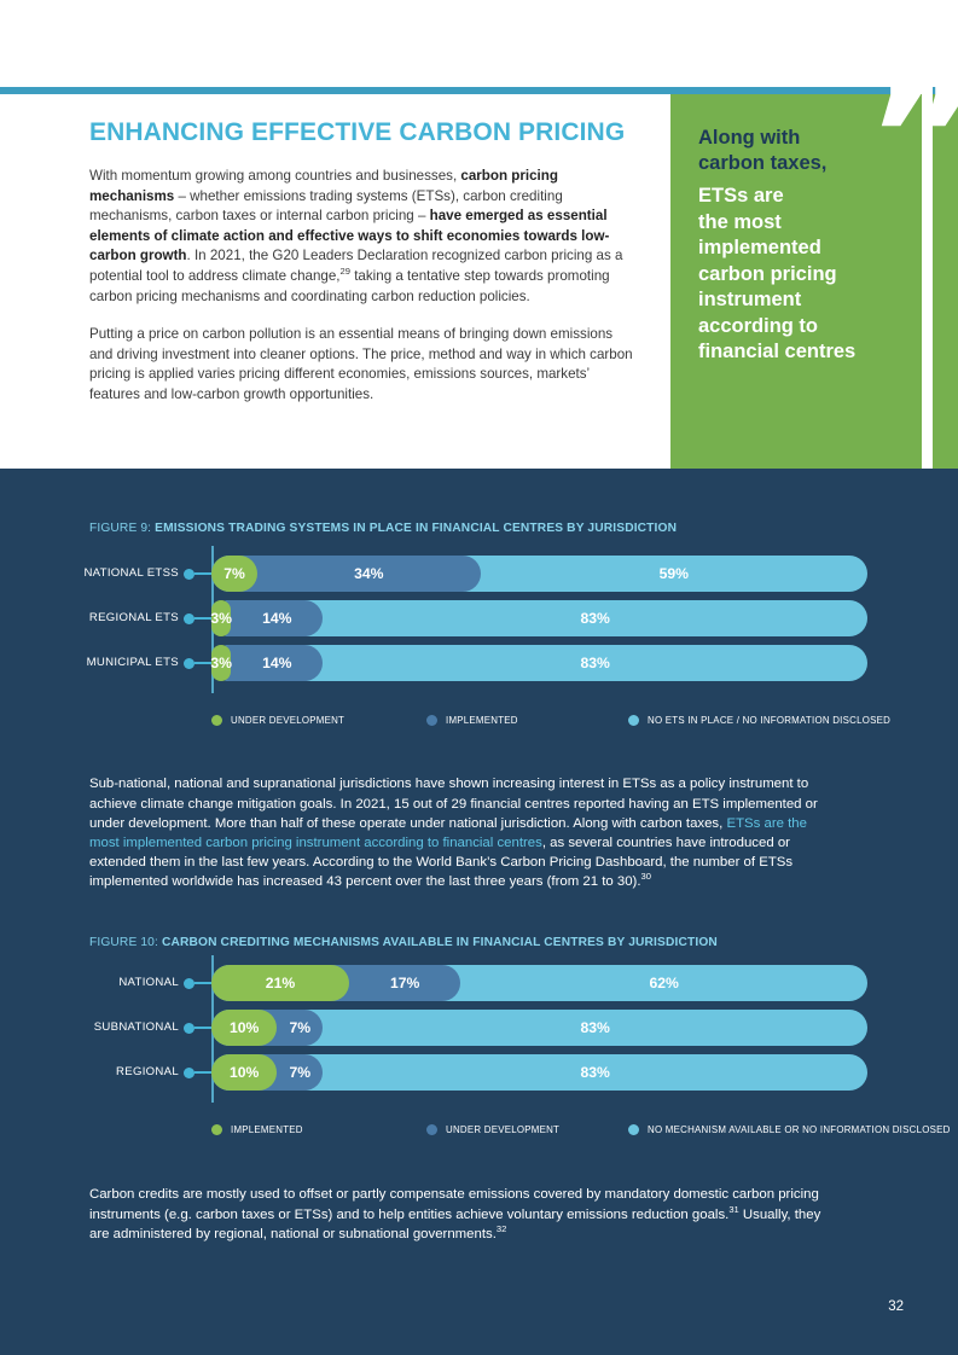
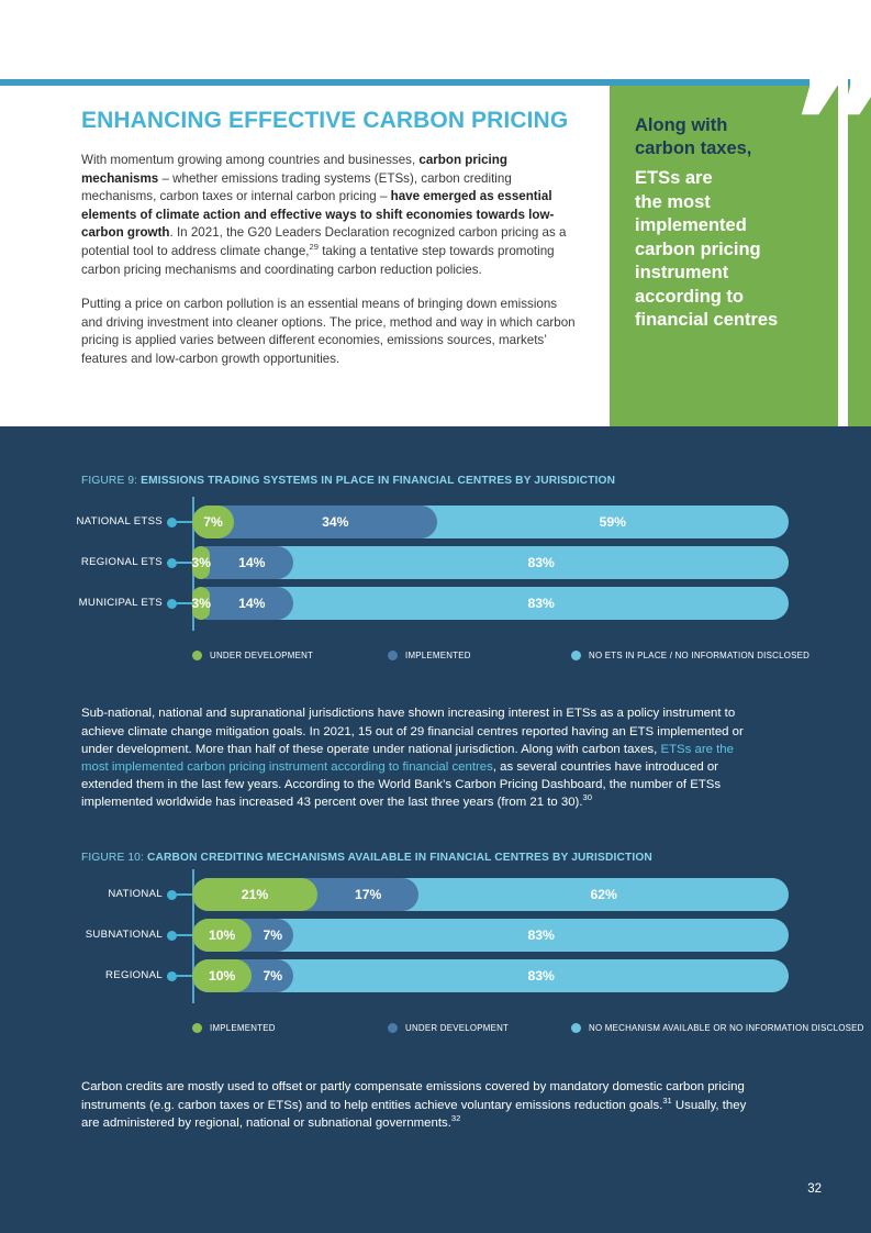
  ”
  Along with
  carbon taxes,
  ETSs are
  the most
  implemented
  carbon pricing
  instrument
  according to
  financial centres
  ENHANCING EFFECTIVE CARBON PRICING
  With momentum growing among countries and businesses, carbon pricing mechanisms – whether emissions trading systems (ETSs), carbon crediting mechanisms, carbon taxes or internal carbon pricing – have emerged as essential elements of climate action and effective ways to shift economies towards low-carbon growth. In 2021, the G20 Leaders Declaration recognized carbon pricing as a potential tool to address climate change,29 taking a tentative step towards promoting carbon pricing mechanisms and coordinating carbon reduction policies.
- Putting a price on carbon pollution is an essential means of bringing down emissions and driving investment into cleaner options. The price, method and way in which carbon pricing is applied varies pricing different economies, emissions sources, markets’ features and low-carbon growth opportunities.
+ Putting a price on carbon pollution is an essential means of bringing down emissions and driving investment into cleaner options. The price, method and way in which carbon pricing is applied varies between different economies, emissions sources, markets’ features and low-carbon growth opportunities.
  FIGURE 9: EMISSIONS TRADING SYSTEMS IN PLACE IN FINANCIAL CENTRES BY JURISDICTION
  NATIONAL ETSS
  59%
  34%
  7%
  REGIONAL ETS
  83%
  14%
  3%
  MUNICIPAL ETS
  83%
  14%
  3%
  UNDER DEVELOPMENT
  IMPLEMENTED
  NO ETS IN PLACE / NO INFORMATION DISCLOSED
  Sub-national, national and supranational jurisdictions have shown increasing interest in ETSs as a policy instrument to achieve climate change mitigation goals. In 2021, 15 out of 29 financial centres reported having an ETS implemented or under development. More than half of these operate under national jurisdiction. Along with carbon taxes, ETSs are the most implemented carbon pricing instrument according to financial centres, as several countries have introduced or extended them in the last few years. According to the World Bank’s Carbon Pricing Dashboard, the number of ETSs implemented worldwide has increased 43 percent over the last three years (from 21 to 30).30
  FIGURE 10: CARBON CREDITING MECHANISMS AVAILABLE IN FINANCIAL CENTRES BY JURISDICTION
  NATIONAL
  62%
  17%
  21%
  SUBNATIONAL
  83%
  7%
  10%
  REGIONAL
  83%
  7%
  10%
  IMPLEMENTED
  UNDER DEVELOPMENT
  NO MECHANISM AVAILABLE OR NO INFORMATION DISCLOSED
  Carbon credits are mostly used to offset or partly compensate emissions covered by mandatory domestic carbon pricing instruments (e.g. carbon taxes or ETSs) and to help entities achieve voluntary emissions reduction goals.31 Usually, they are administered by regional, national or subnational governments.32
  32
